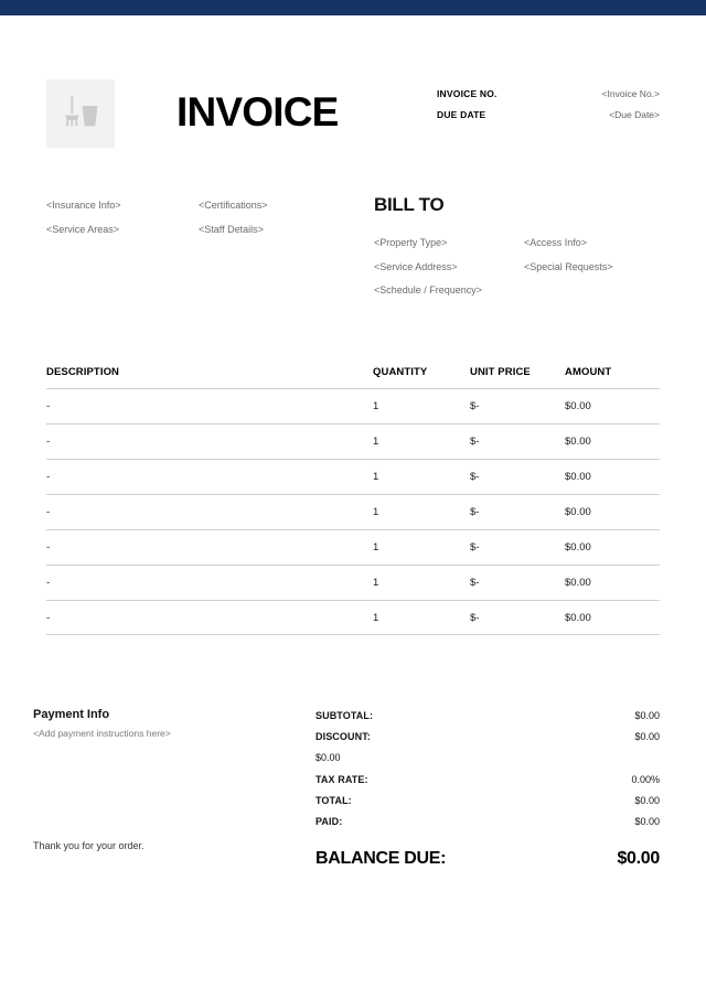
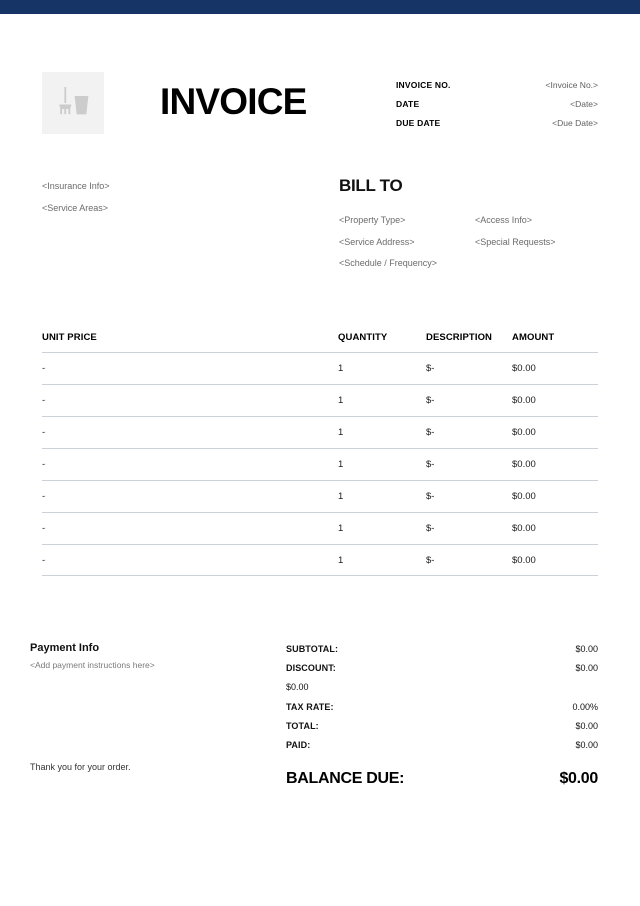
  INVOICE
  INVOICE NO.
  <Invoice No.>
+ DATE
+ <Date>
  DUE DATE
  <Due Date>
  <Insurance Info>
  <Service Areas>
- <Certifications>
- <Staff Details>
  BILL TO
  <Property Type>
  <Service Address>
  <Schedule / Frequency>
  <Access Info>
  <Special Requests>
- DESCRIPTION
+ UNIT PRICE
  QUANTITY
- UNIT PRICE
+ DESCRIPTION
  AMOUNT
  -
  1
  $-
  $0.00
  -
  1
  $-
  $0.00
  -
  1
  $-
  $0.00
  -
  1
  $-
  $0.00
  -
  1
  $-
  $0.00
  -
  1
  $-
  $0.00
  -
  1
  $-
  $0.00
  Payment Info
  <Add payment instructions here>
  Thank you for your order.
  SUBTOTAL:
  $0.00
  DISCOUNT:
  $0.00
  $0.00
  TAX RATE:
  0.00%
  TOTAL:
  $0.00
  PAID:
  $0.00
  BALANCE DUE:
  $0.00
